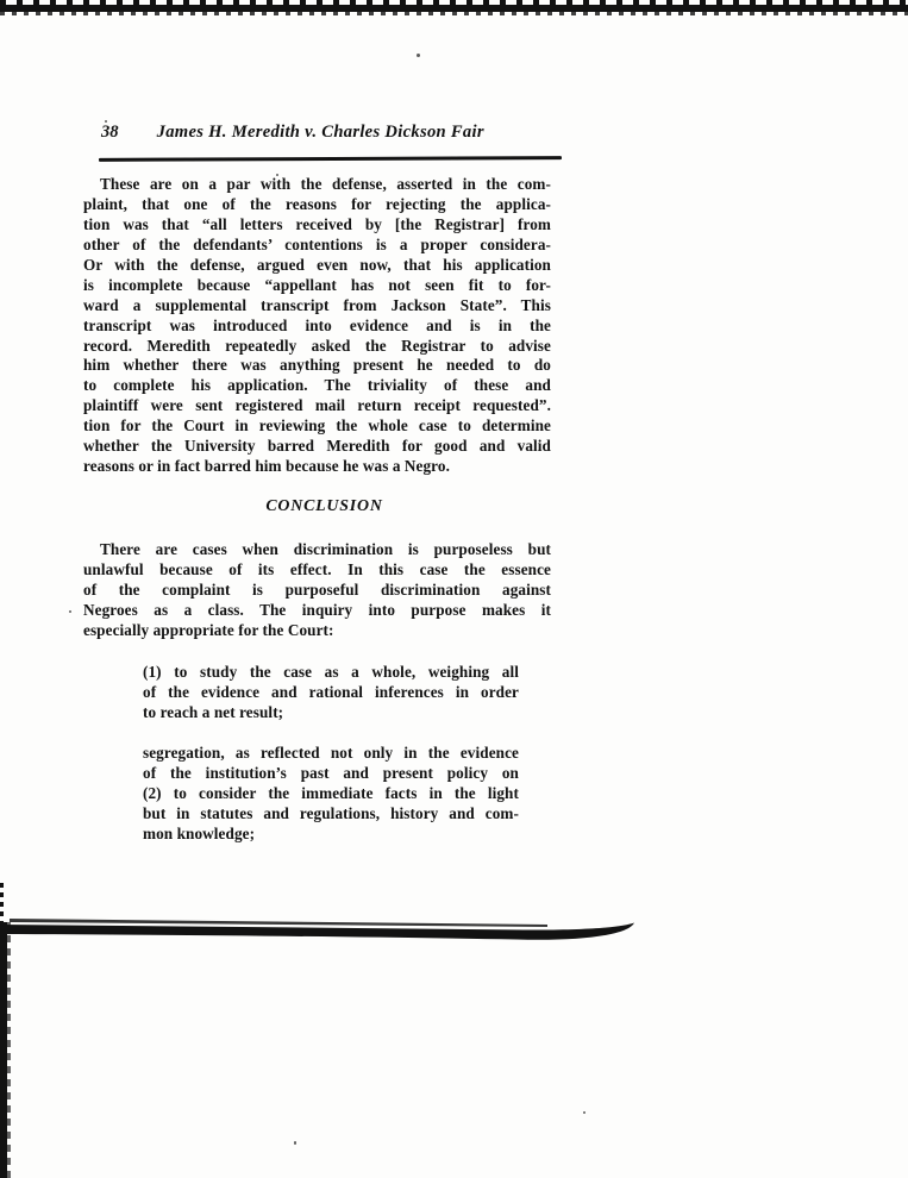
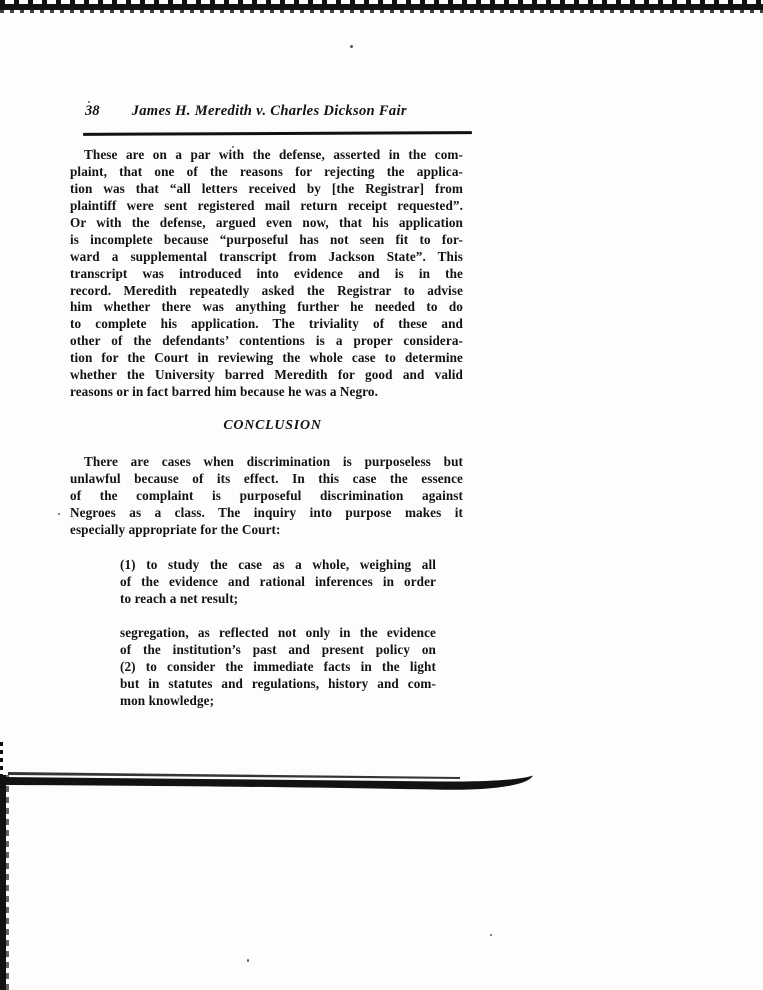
  38 James H. Meredith v. Charles Dickson Fair
  These are on a par with the defense, asserted in the com-
  plaint, that one of the reasons for rejecting the applica-
  tion was that “all letters received by [the Registrar] from
- other of the defendants’ contentions is a proper considera-
+ plaintiff were sent registered mail return receipt requested”.
  Or with the defense, argued even now, that his application
- is incomplete because “appellant has not seen fit to for-
+ is incomplete because “purposeful has not seen fit to for-
  ward a supplemental transcript from Jackson State”. This
  transcript was introduced into evidence and is in the
  record. Meredith repeatedly asked the Registrar to advise
- him whether there was anything present he needed to do
+ him whether there was anything further he needed to do
  to complete his application. The triviality of these and
- plaintiff were sent registered mail return receipt requested”.
+ other of the defendants’ contentions is a proper considera-
  tion for the Court in reviewing the whole case to determine
  whether the University barred Meredith for good and valid
  reasons or in fact barred him because he was a Negro.
  CONCLUSION
  There are cases when discrimination is purposeless but
  unlawful because of its effect. In this case the essence
  of the complaint is purposeful discrimination against
  Negroes as a class. The inquiry into purpose makes it
  especially appropriate for the Court:
  (1) to study the case as a whole, weighing all
  of the evidence and rational inferences in order
  to reach a net result;
  segregation, as reflected not only in the evidence
  of the institution’s past and present policy on
  (2) to consider the immediate facts in the light
  but in statutes and regulations, history and com-
  mon knowledge;
